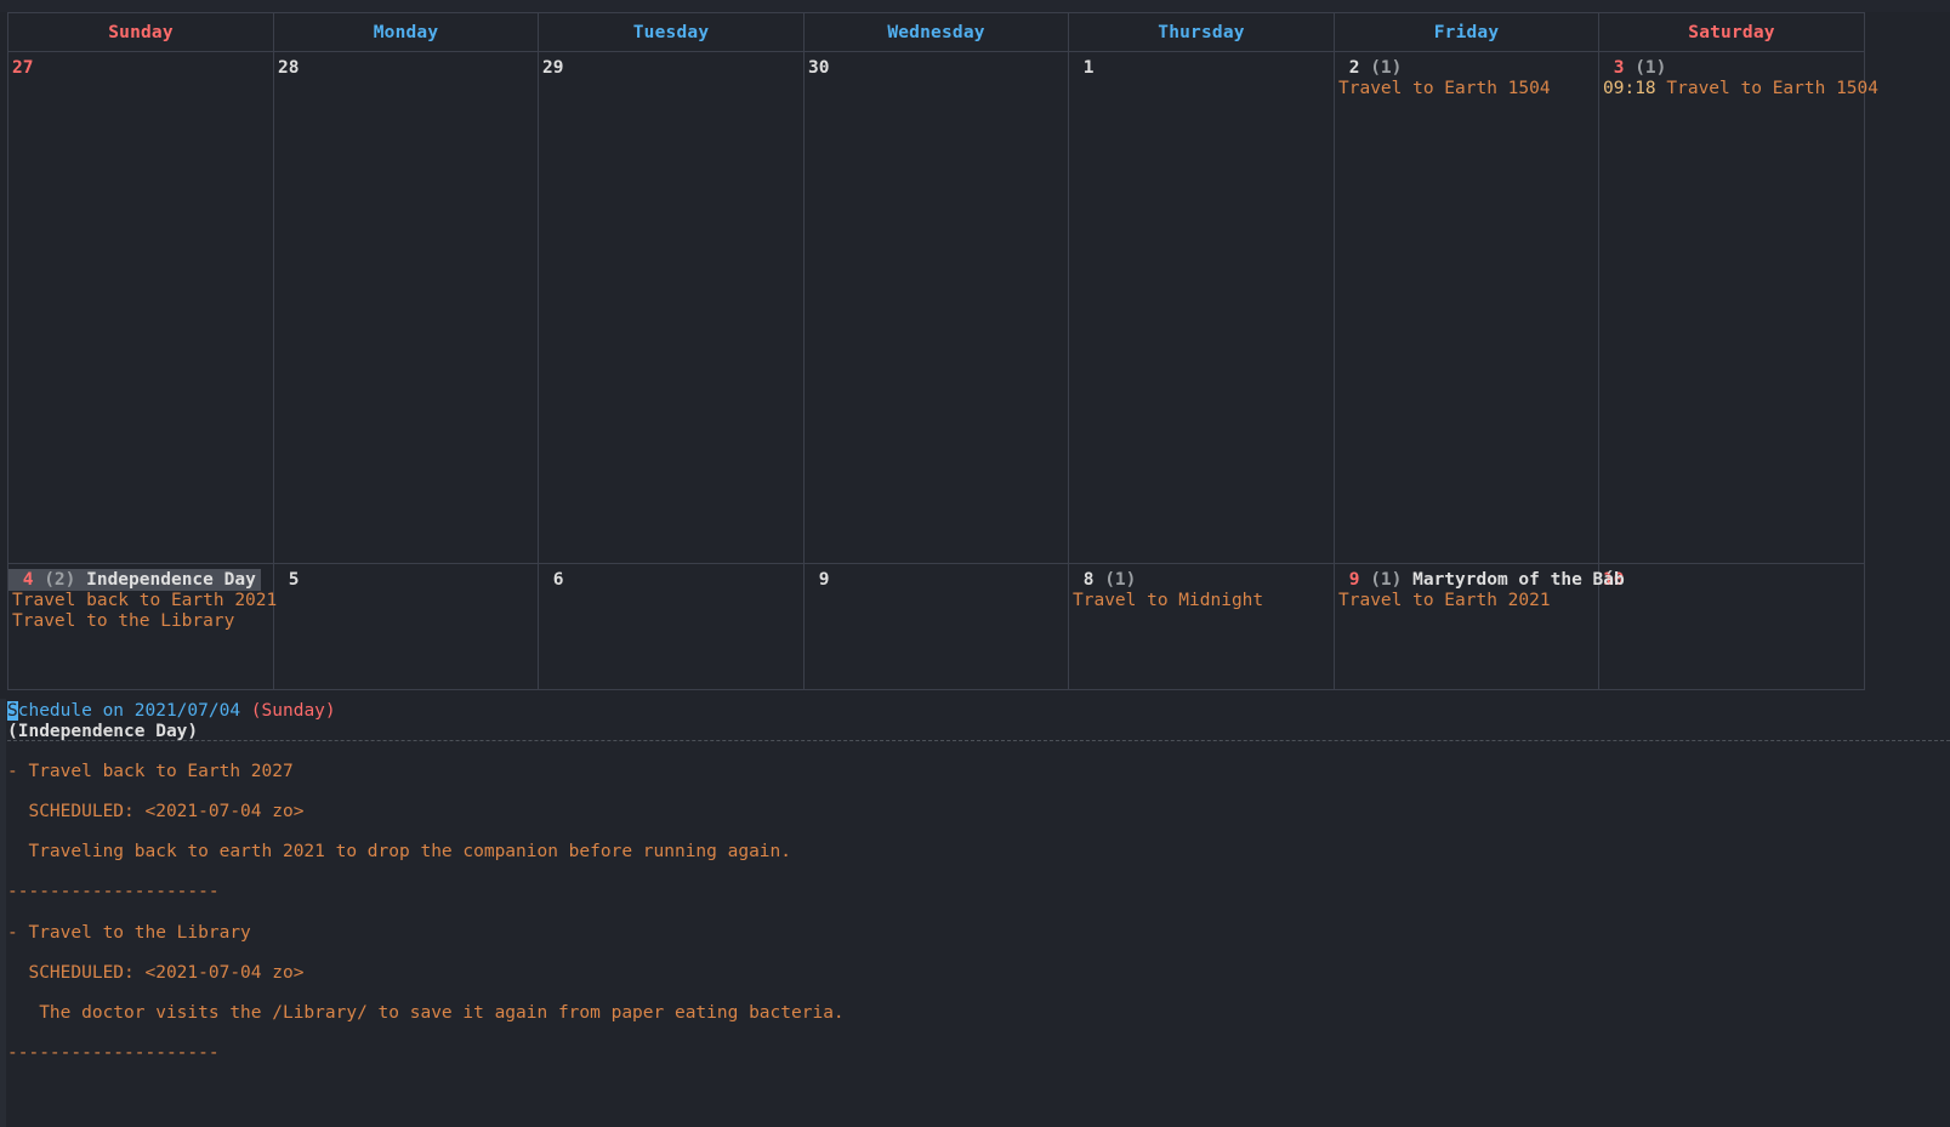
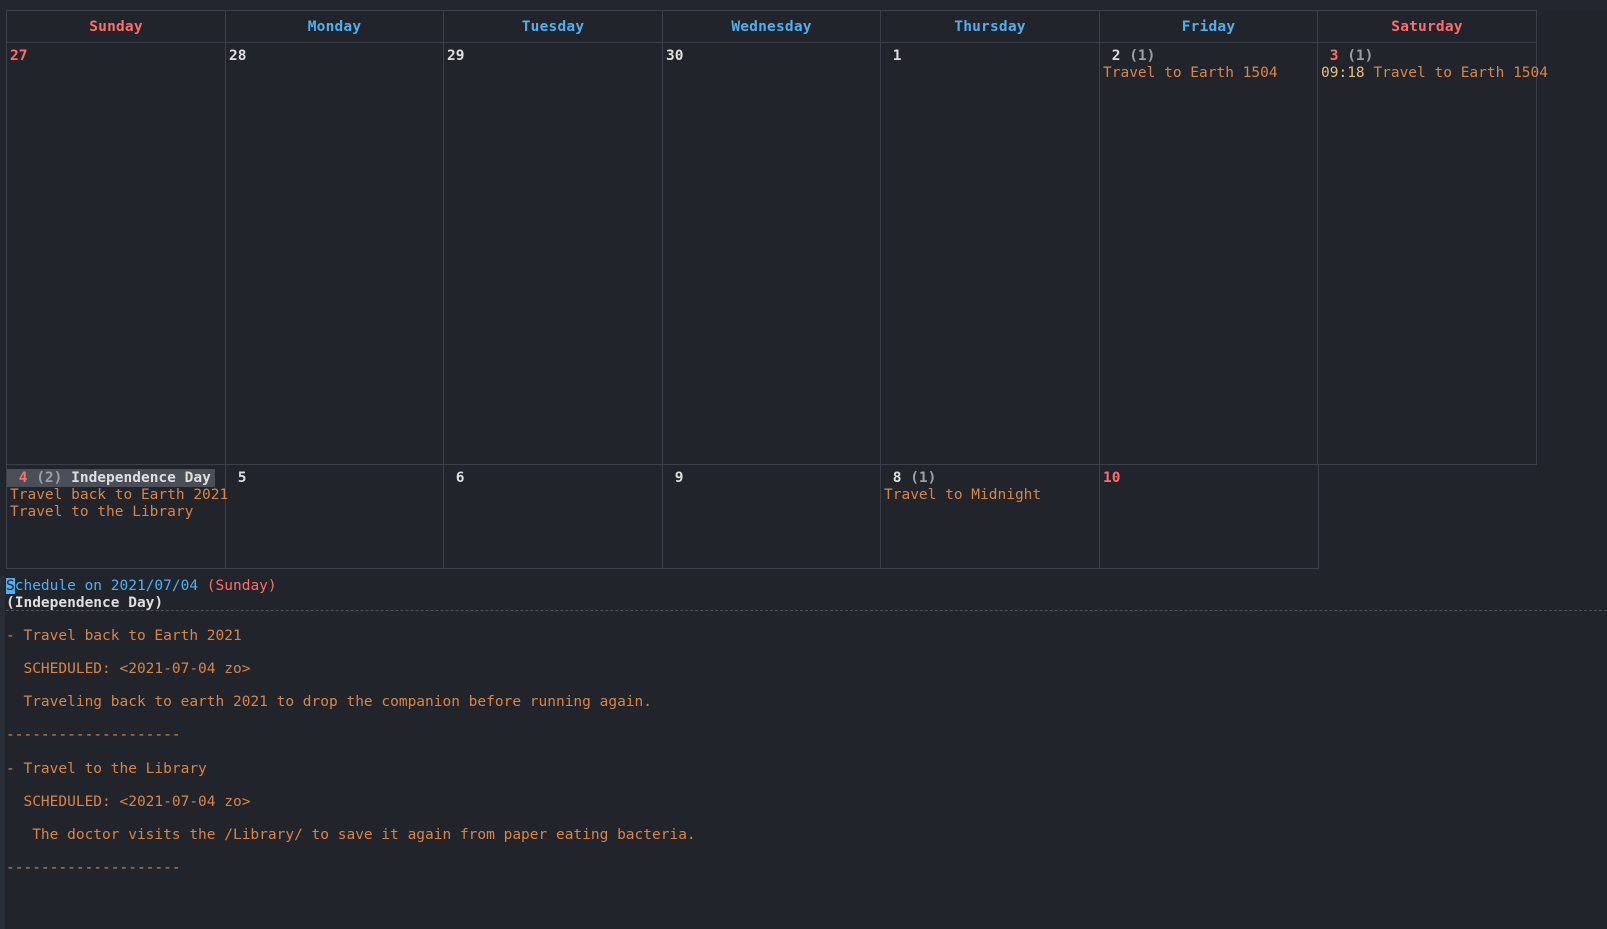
  Sunday
  Monday
  Tuesday
  Wednesday
  Thursday
  Friday
  Saturday
  27
  28
  29
  30
  1
  2 (1)
  Travel to Earth 1504
  3 (1)
  09:18 Travel to Earth 1504
  4 (2) Independence Day
  Travel back to Earth 2021
  Travel to the Library
  5
  6
  9
  8 (1)
  Travel to Midnight
- 9 (1) Martyrdom of the Báb
- Travel to Earth 2021
  10
  Schedule on 2021/07/04 (Sunday)
  (Independence Day)
- - Travel back to Earth 2027
+ - Travel back to Earth 2021
  SCHEDULED: <2021-07-04 zo>
  Traveling back to earth 2021 to drop the companion before running again.
  --------------------
  - Travel to the Library
  SCHEDULED: <2021-07-04 zo>
  The doctor visits the /Library/ to save it again from paper eating bacteria.
  --------------------
